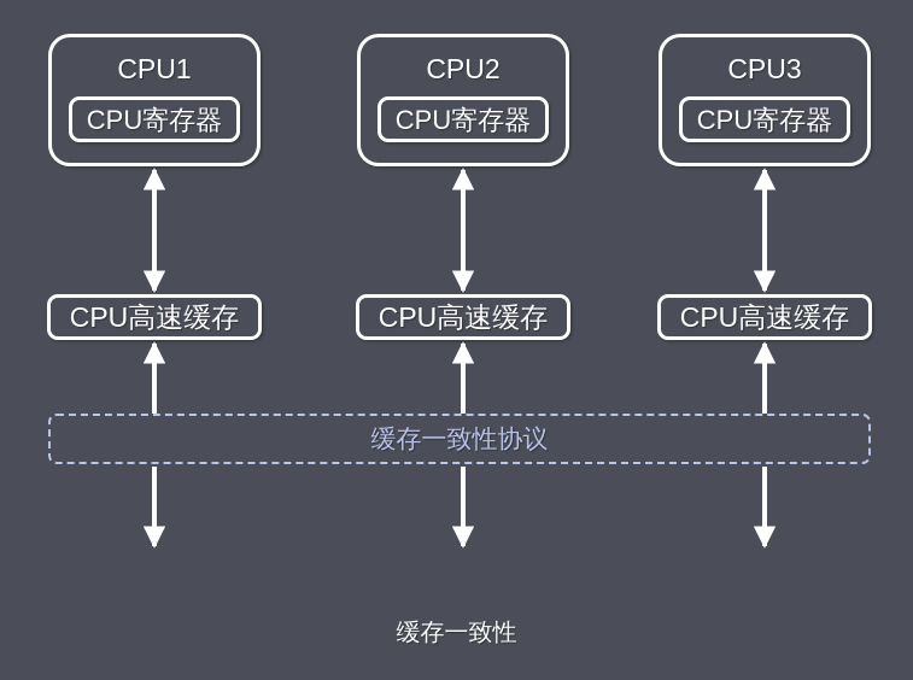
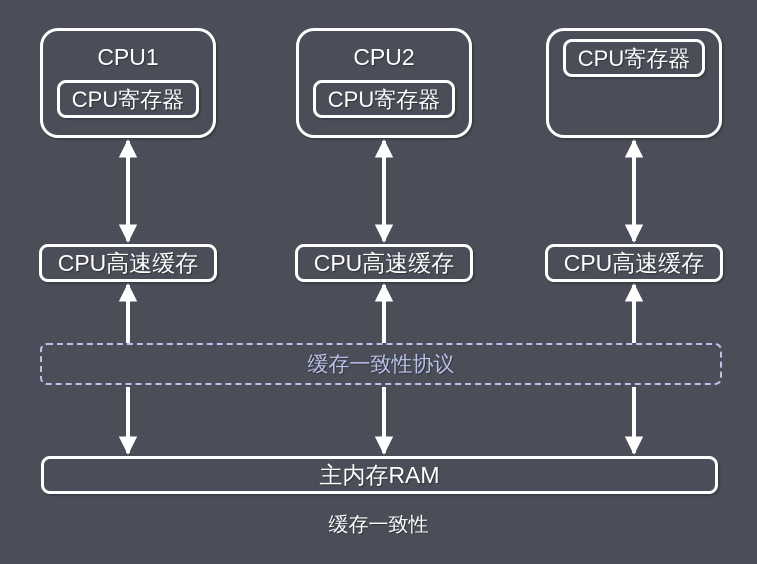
  CPU1
  CPU寄存器
  CPU2
  CPU寄存器
- CPU3
  CPU寄存器
  CPU高速缓存
  CPU高速缓存
  CPU高速缓存
  缓存一致性协议
+ 主内存RAM
  缓存一致性
